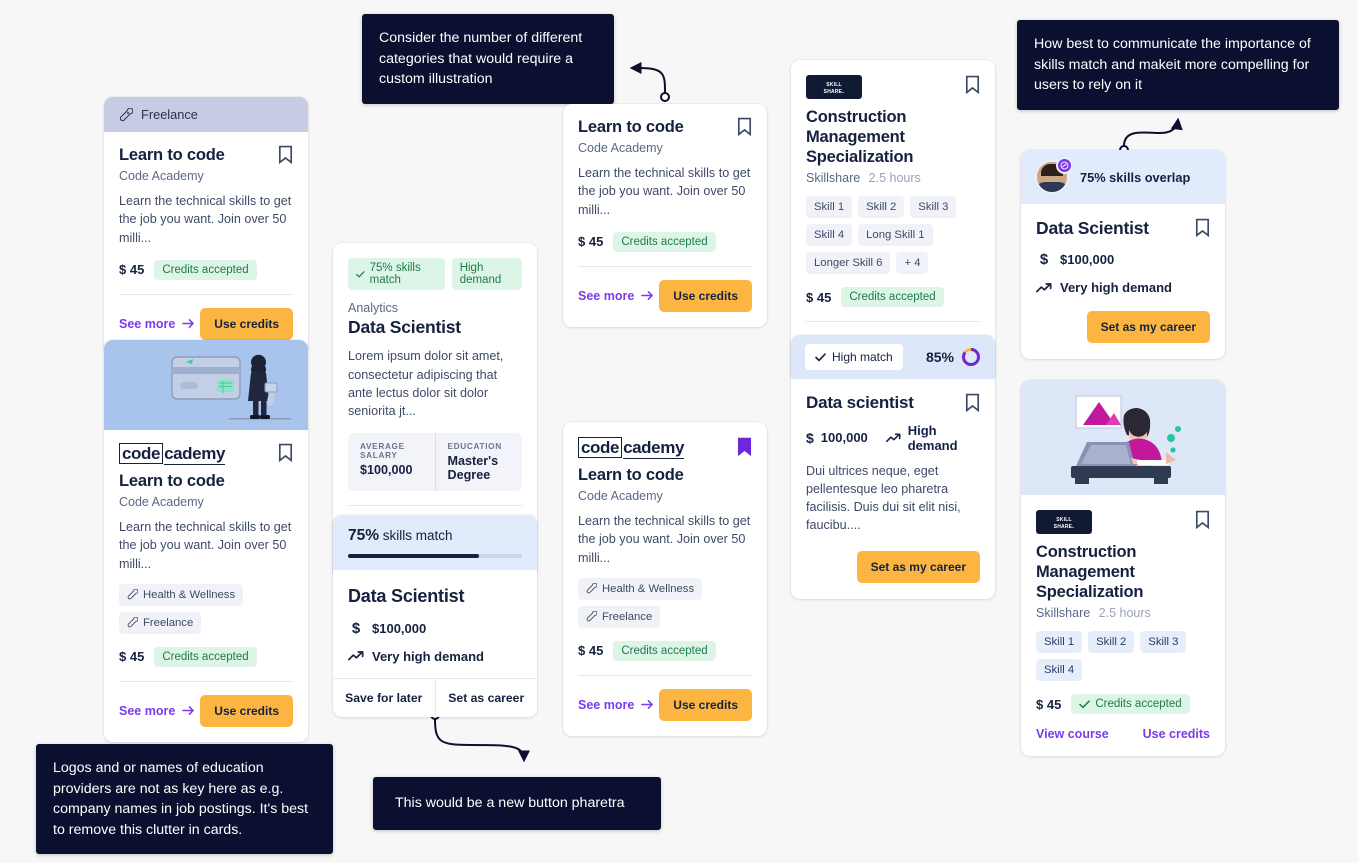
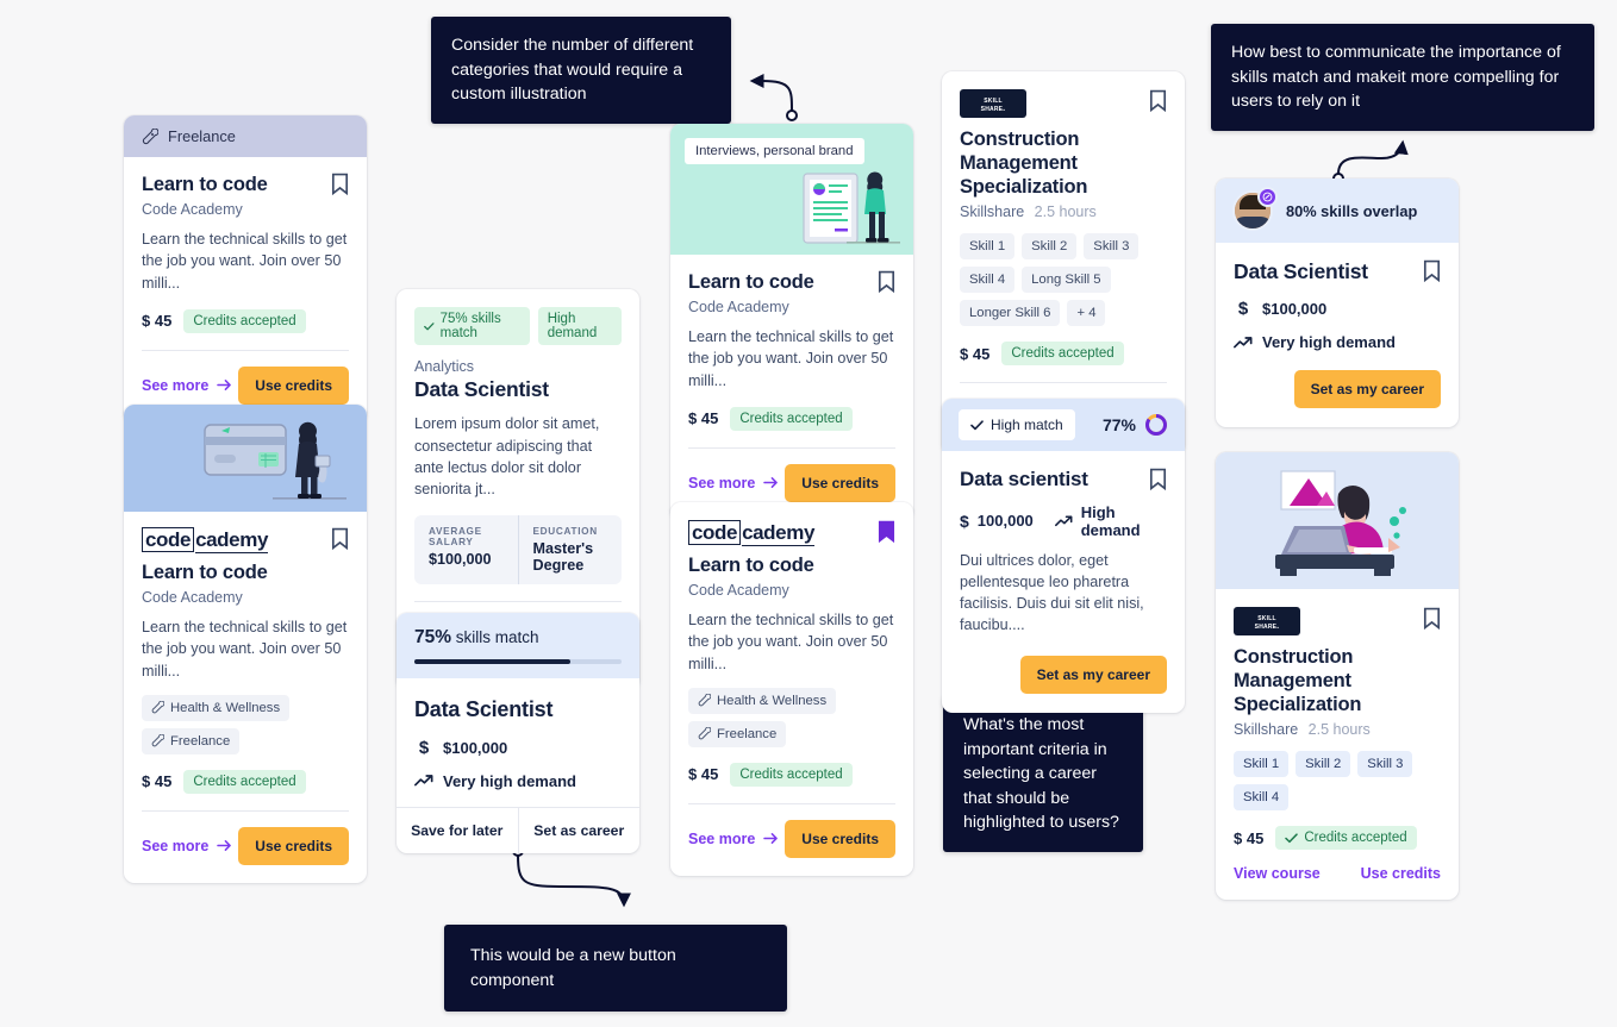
  Consider the number of different categories that would require a custom illustration
  How best to communicate the importance of skills match and makeit more compelling for users to rely on it
- Logos and or names of education providers are not as key here as e.g. company names in job postings. It's best to remove this clutter in cards.
- This would be a new button pharetra
+ This would be a new button component
+ What's the most important criteria in selecting a career that should be highlighted to users?
  Freelance
  Learn to code
  Code Academy
  Learn the technical skills to get the job you want. Join over 50 milli...
  $ 45
  Credits accepted
  See more
  Use credits
  code
  cademy
  Learn to code
  Code Academy
  Learn the technical skills to get the job you want. Join over 50 milli...
  Health & Wellness
  Freelance
  $ 45
  Credits accepted
  See more
  Use credits
  75% skills match
  High demand
  Analytics
  Data Scientist
  Lorem ipsum dolor sit amet, consectetur adipiscing that ante lectus dolor sit dolor seniorita jt...
  AVERAGE SALARY
  $100,000
  EDUCATION
  Master's Degree
  75% skills match
  Data Scientist
  $
  $100,000
  Very high demand
  Save for later
  Set as career
+ Interviews, personal brand
  Learn to code
  Code Academy
  Learn the technical skills to get the job you want. Join over 50 milli...
  $ 45
  Credits accepted
  See more
  Use credits
  code
  cademy
  Learn to code
  Code Academy
  Learn the technical skills to get the job you want. Join over 50 milli...
  Health & Wellness
  Freelance
  $ 45
  Credits accepted
  See more
  Use credits
  Construction Management Specialization
  Skillshare 2.5 hours
  Skill 1
  Skill 2
  Skill 3
  Skill 4
- Long Skill 1
+ Long Skill 5
  Longer Skill 6
  + 4
  $ 45
  Credits accepted
  High match
- 85%
+ 77%
  Data scientist
  $
  100,000
  High demand
- Dui ultrices neque, eget pellentesque leo pharetra facilisis. Duis dui sit elit nisi, faucibu....
+ Dui ultrices dolor, eget pellentesque leo pharetra facilisis. Duis dui sit elit nisi, faucibu....
  Set as my career
- 75% skills overlap
+ 80% skills overlap
  Data Scientist
  $
  $100,000
  Very high demand
  Set as my career
  Construction Management Specialization
  Skillshare 2.5 hours
  Skill 1
  Skill 2
  Skill 3
  Skill 4
  $ 45
  Credits accepted
  View course
  Use credits
